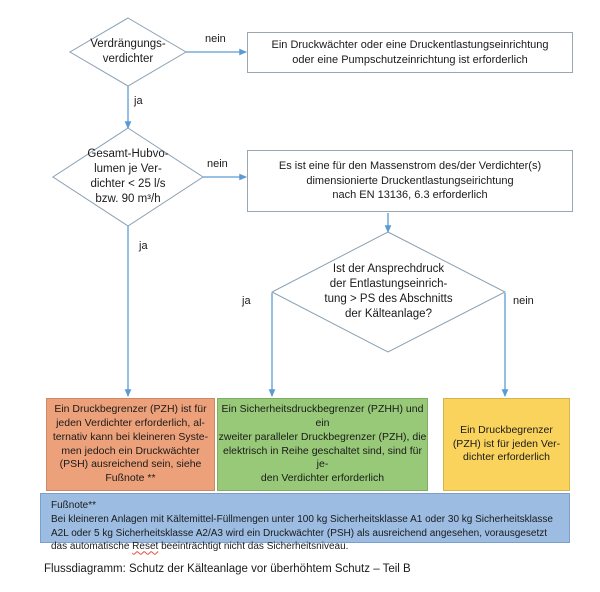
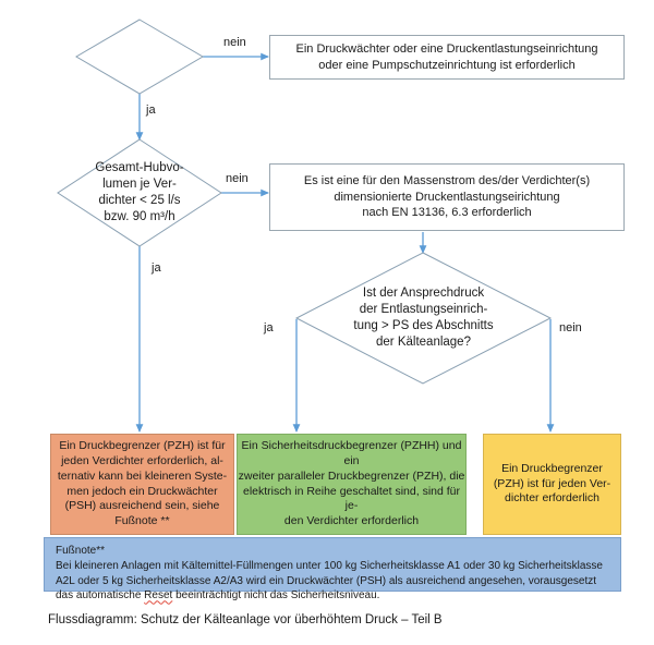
- Verdrängungs-
- verdichter
  Gesamt-Hubvo-
  lumen je Ver-
  dichter < 25 l/s
  bzw. 90 m³/h
  Ist der Ansprechdruck
  der Entlastungseinrich-
  tung > PS des Abschnitts
  der Kälteanlage?
  Ein Druckwächter oder eine Druckentlastungseinrichtung
  oder eine Pumpschutzeinrichtung ist erforderlich
  Es ist eine für den Massenstrom des/der Verdichter(s)
  dimensionierte Druckentlastungseirichtung
  nach EN 13136, 6.3 erforderlich
  Ein Druckbegrenzer (PZH) ist für
  jeden Verdichter erforderlich, al-
  ternativ kann bei kleineren Syste-
  men jedoch ein Druckwächter
  (PSH) ausreichend sein, siehe
  Fußnote **
  Ein Sicherheitsdruckbegrenzer (PZHH) und ein
  zweiter paralleler Druckbegrenzer (PZH), die
  elektrisch in Reihe geschaltet sind, sind für je-
  den Verdichter erforderlich
  Ein Druckbegrenzer
  (PZH) ist für jeden Ver-
  dichter erforderlich
  Fußnote**
  Bei kleineren Anlagen mit Kältemittel-Füllmengen unter 100 kg Sicherheitsklasse A1 oder 30 kg Sicherheitsklasse
  A2L oder 5 kg Sicherheitsklasse A2/A3 wird ein Druckwächter (PSH) als ausreichend angesehen, vorausgesetzt
  das automatische Reset beeinträchtigt nicht das Sicherheitsniveau.
  nein
  ja
  nein
  ja
  ja
  nein
- Flussdiagramm: Schutz der Kälteanlage vor überhöhtem Schutz – Teil B
+ Flussdiagramm: Schutz der Kälteanlage vor überhöhtem Druck – Teil B
